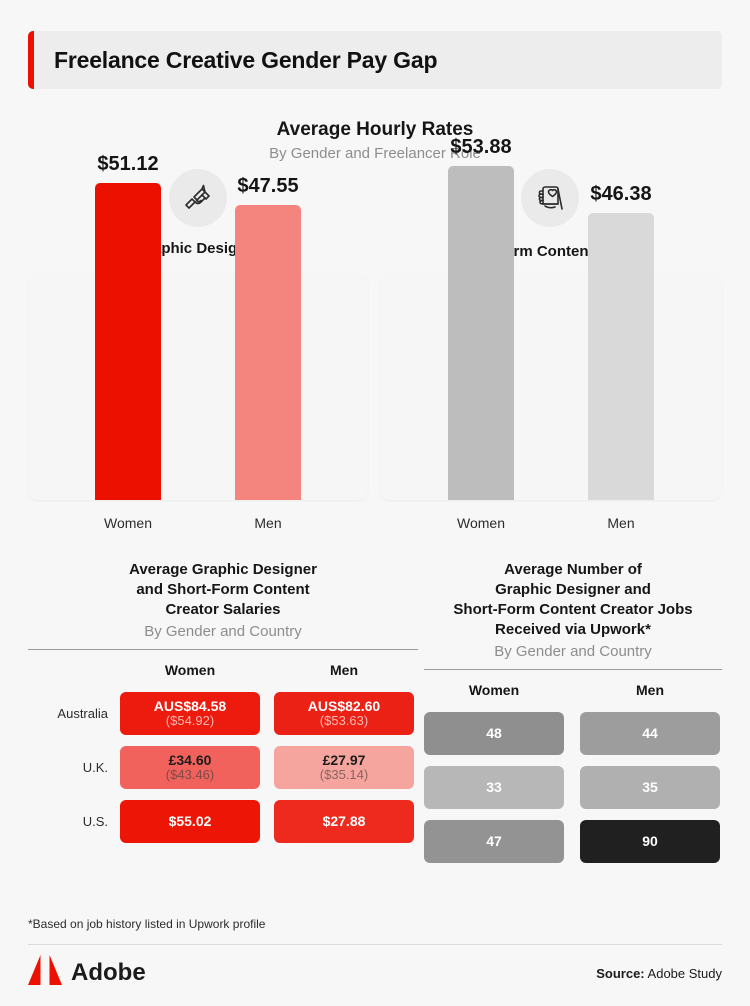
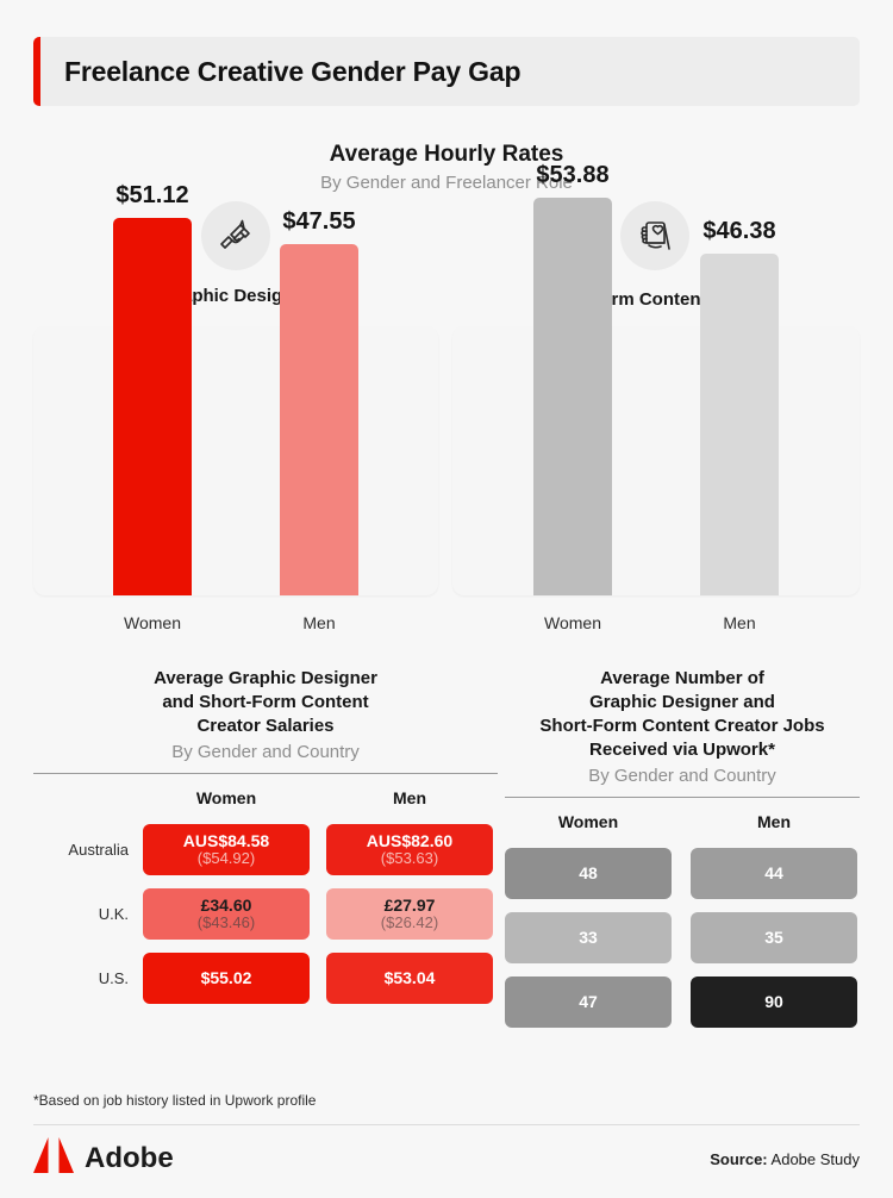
  Freelance Creative Gender Pay Gap
  Average Hourly Rates
  By Gender and Freelancer Role
  $51.12
  $47.55
  Women
  Men
  $53.88
  $46.38
  Women
  Men
  Average Graphic Designer
  and Short-Form Content
  Creator Salaries
  By Gender and Country
  Women
  Men
  Australia
  AUS$84.58
  ($54.92)
  AUS$82.60
  ($53.63)
  U.K.
  £34.60
  ($43.46)
  £27.97
- ($35.14)
+ ($26.42)
  U.S.
  $55.02
- $27.88
+ $53.04
  Average Number of
  Graphic Designer and
  Short-Form Content Creator Jobs
  Received via Upwork*
  By Gender and Country
  Women
  Men
  48
  44
  33
  35
  47
  90
  *Based on job history listed in Upwork profile
  Adobe
  Source: Adobe Study
